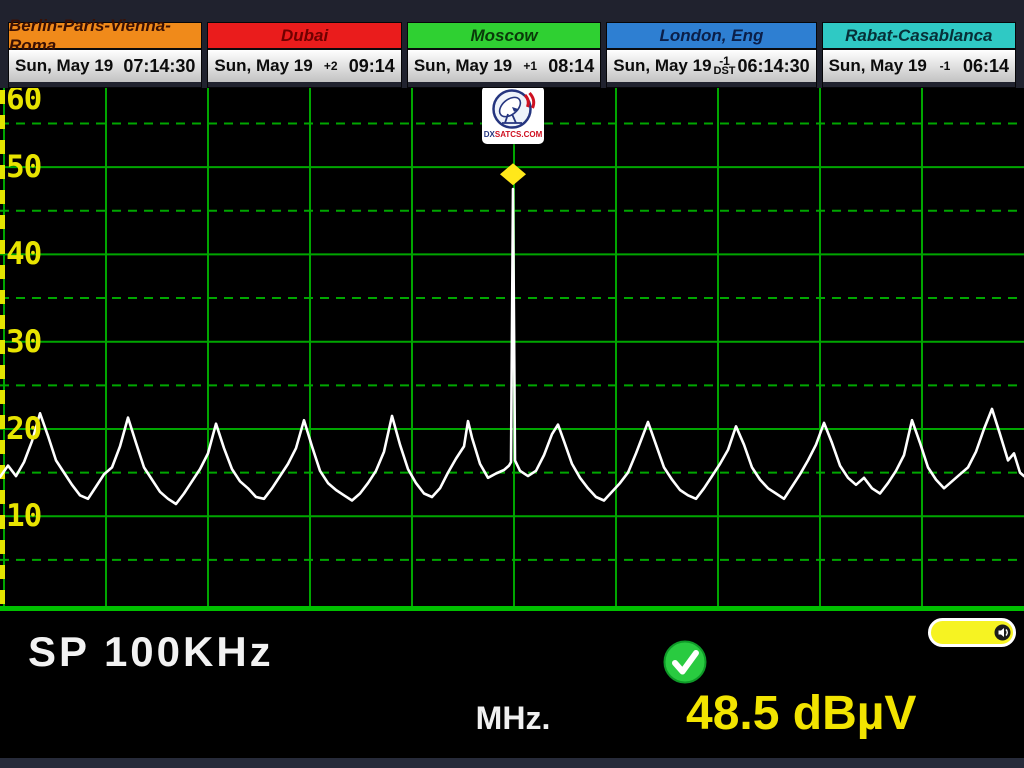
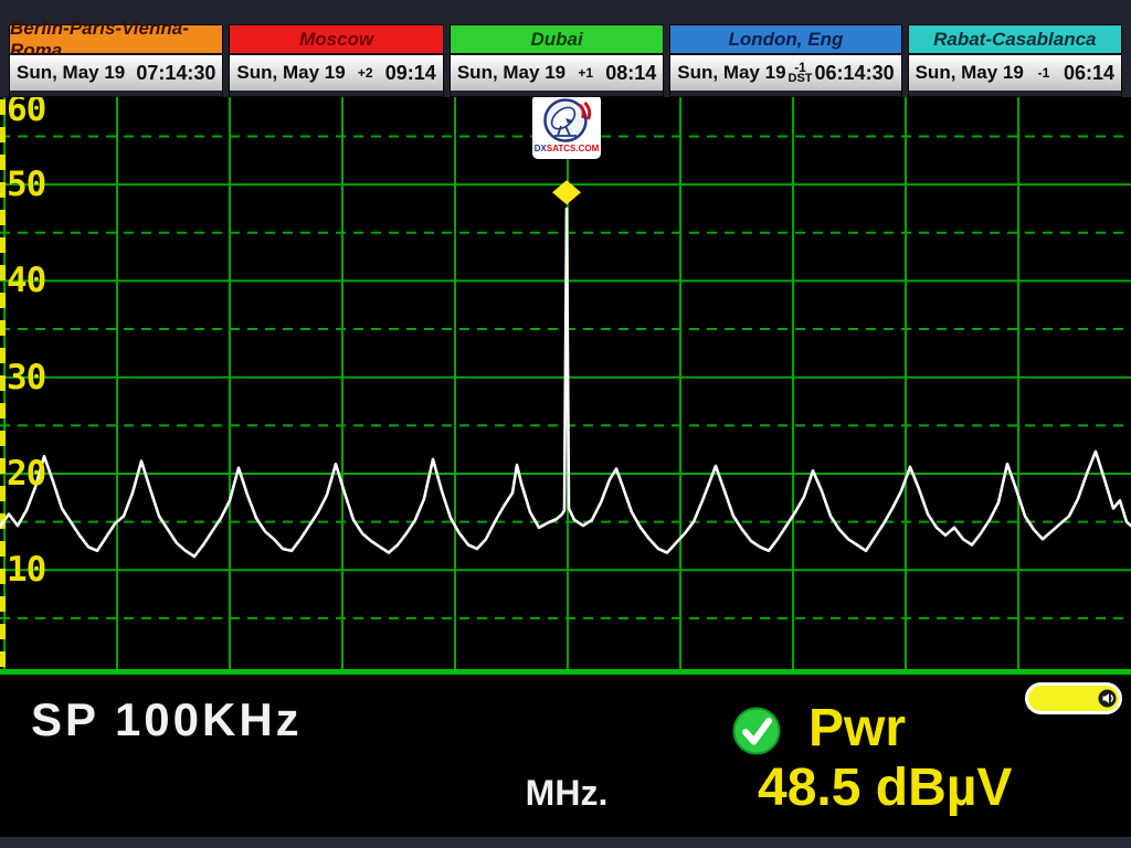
  Berlin-Paris-Vienna-Roma
  Sun, May 19
  07:14:30
- Dubai
+ Moscow
  Sun, May 19
  +2
  09:14
- Moscow
+ Dubai
  Sun, May 19
  +1
  08:14
  London, Eng
  Sun, May 19
  -1
  DST
  06:14:30
  Rabat-Casablanca
  Sun, May 19
  -1
  06:14
  60
  50
  40
  30
  20
  10
  DXSATCS.COM
  SP 100KHz
  MHz.
+ Pwr
  48.5 dBµV
